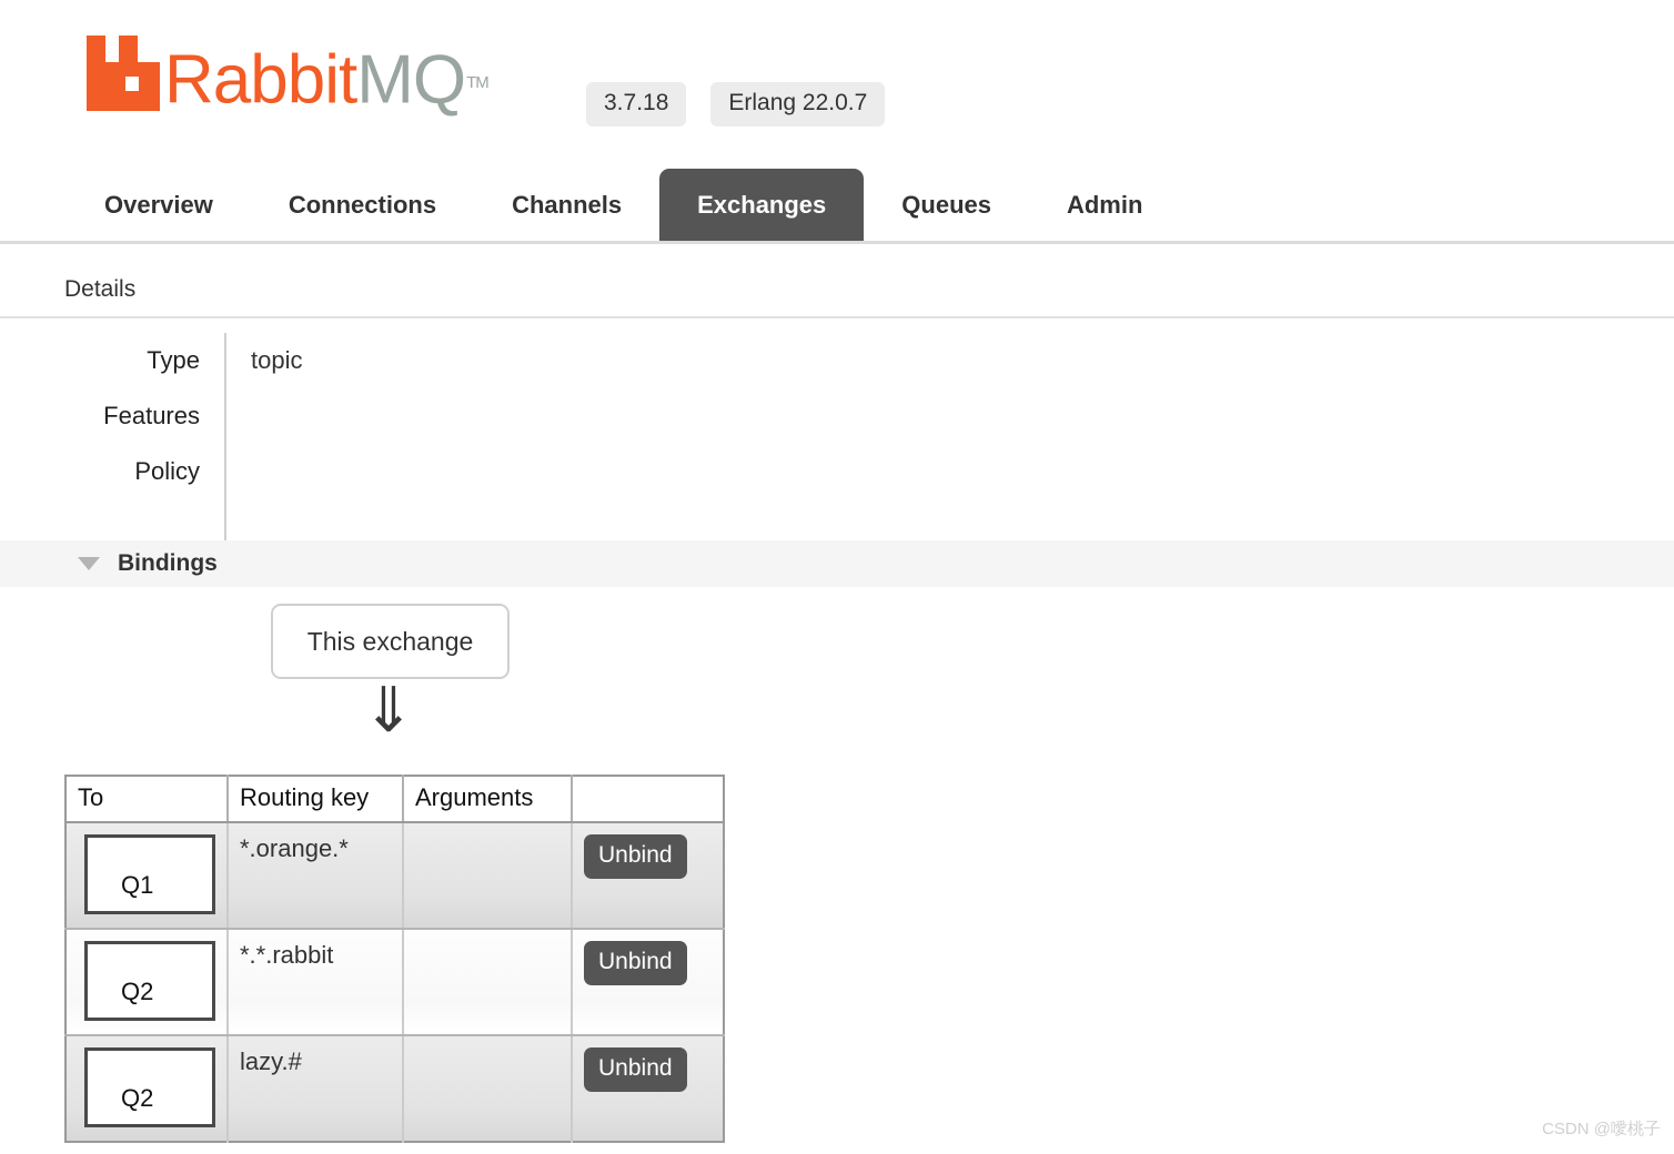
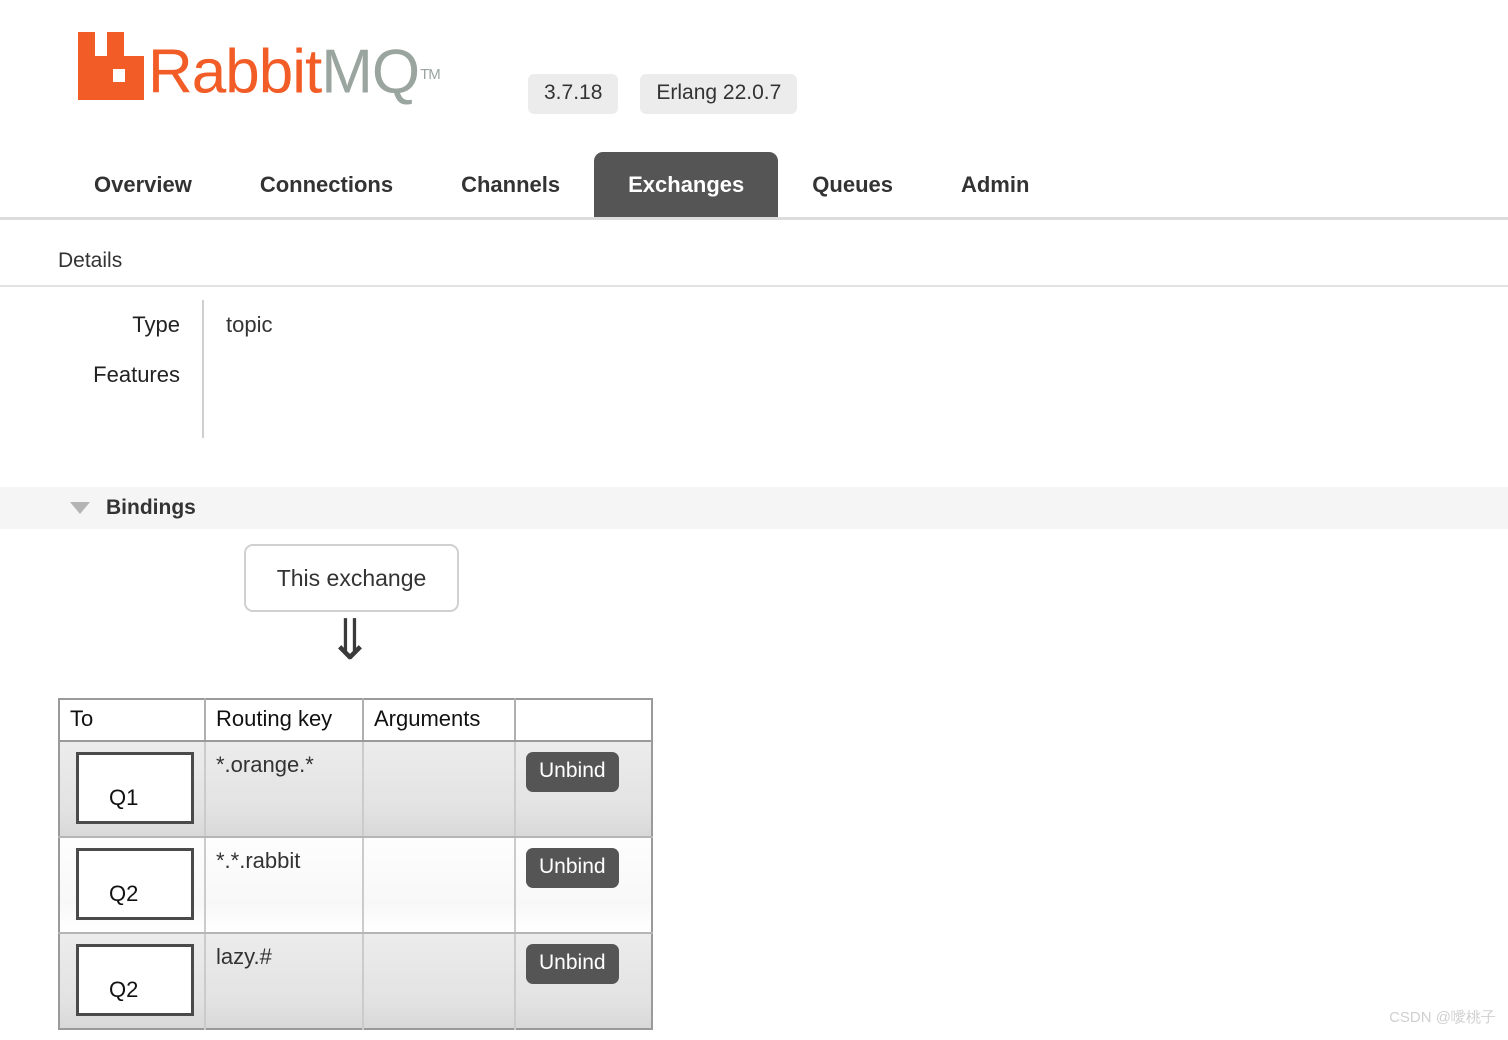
  RabbitMQTM
  3.7.18
  Erlang 22.0.7
  Overview
  Connections
  Channels
  Exchanges
  Queues
  Admin
  Details
  Type
  topic
  Features
- Policy
  Bindings
  This exchange
  ⇓
  To	Routing key	Arguments
  Q1	*.orange.*		Unbind
  Q2	*.*.rabbit		Unbind
  Q2	lazy.#		Unbind
  CSDN @噯桃子
